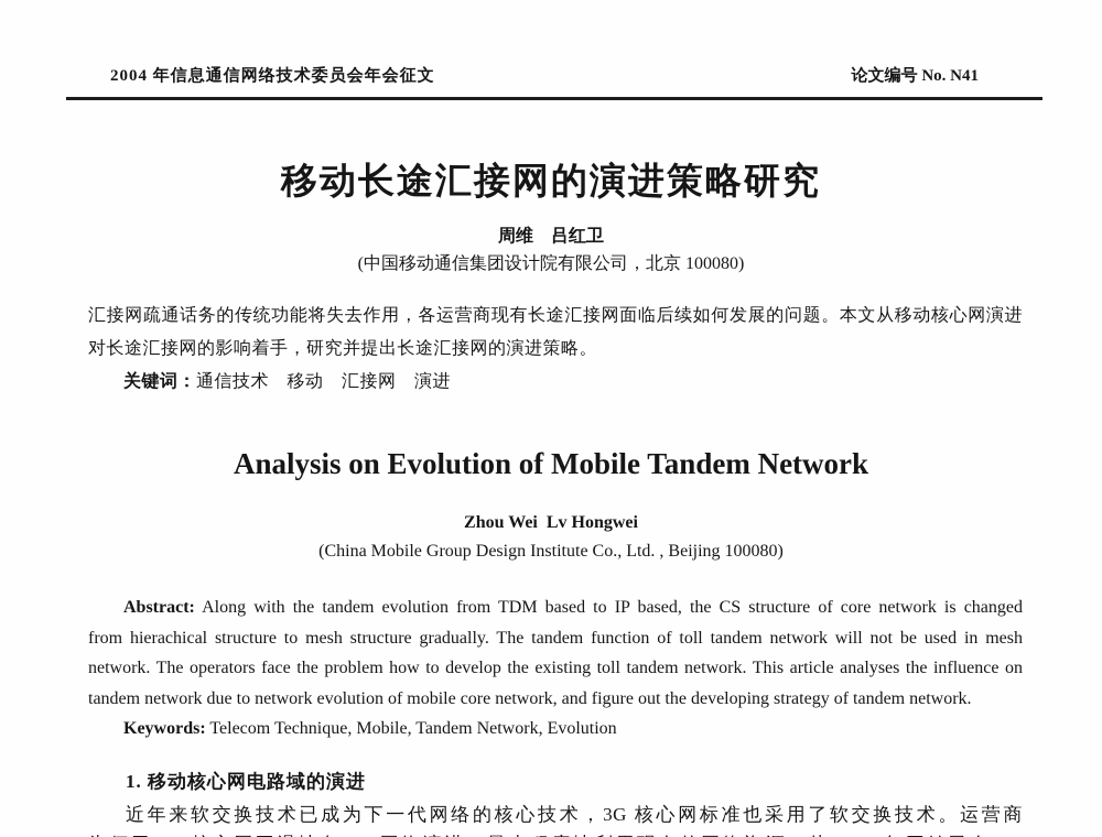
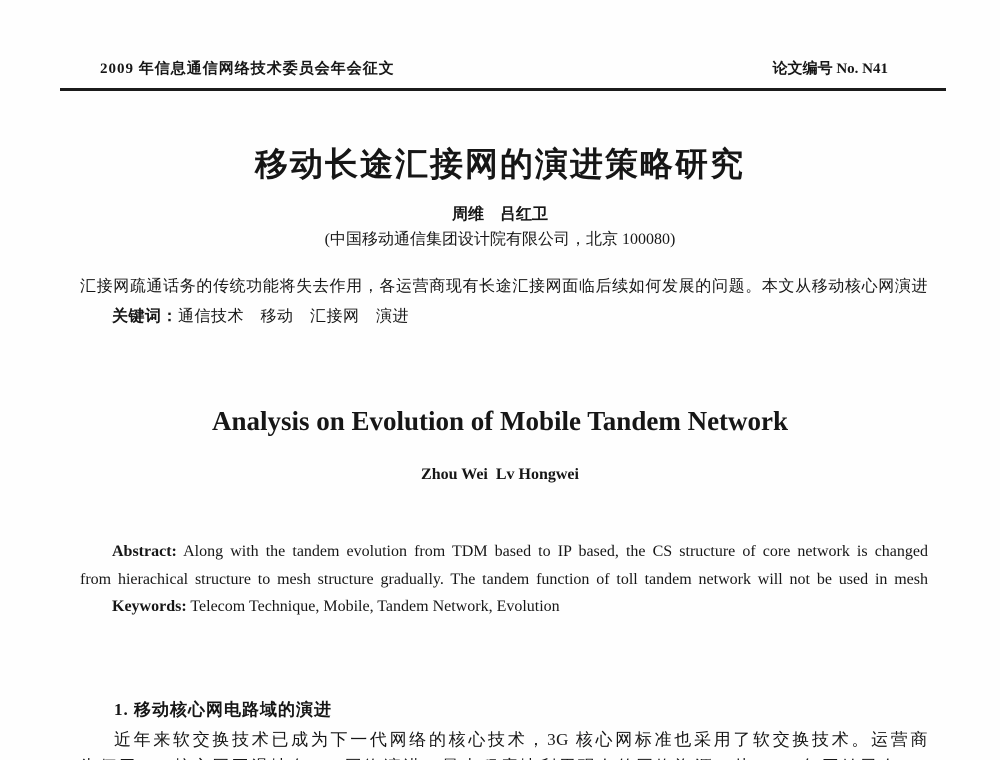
- 2004 年信息通信网络技术委员会年会征文
+ 2009 年信息通信网络技术委员会年会征文
  论文编号 No. N41
  移动长途汇接网的演进策略研究
  周维 吕红卫
  (中国移动通信集团设计院有限公司，北京 100080)
  汇接网疏通话务的传统功能将失去作用，各运营商现有长途汇接网面临后续如何发展的问题。本文从移动核心网演进
- 对长途汇接网的影响着手，研究并提出长途汇接网的演进策略。
  关键词：通信技术 移动 汇接网 演进
  Analysis on Evolution of Mobile Tandem Network
  Zhou Wei Lv Hongwei
- (China Mobile Group Design Institute Co., Ltd. , Beijing 100080)
  Abstract: Along with the tandem evolution from TDM based to IP based, the CS structure of core network is changed
  from hierachical structure to mesh structure gradually. The tandem function of toll tandem network will not be used in mesh
- network. The operators face the problem how to develop the existing toll tandem network. This article analyses the influence on
- tandem network due to network evolution of mobile core network, and figure out the developing strategy of tandem network.
  Keywords: Telecom Technique, Mobile, Tandem Network, Evolution
  1. 移动核心网电路域的演进
  近年来软交换技术已成为下一代网络的核心技术，3G 核心网标准也采用了软交换技术。运营商
